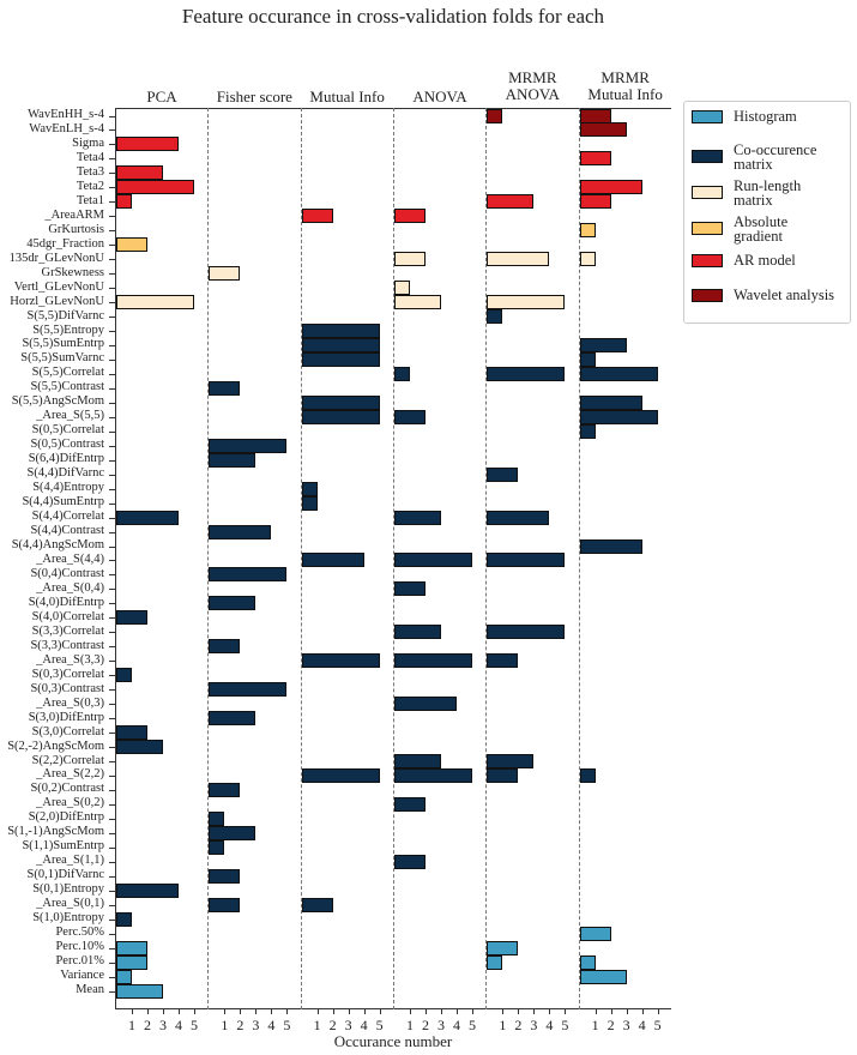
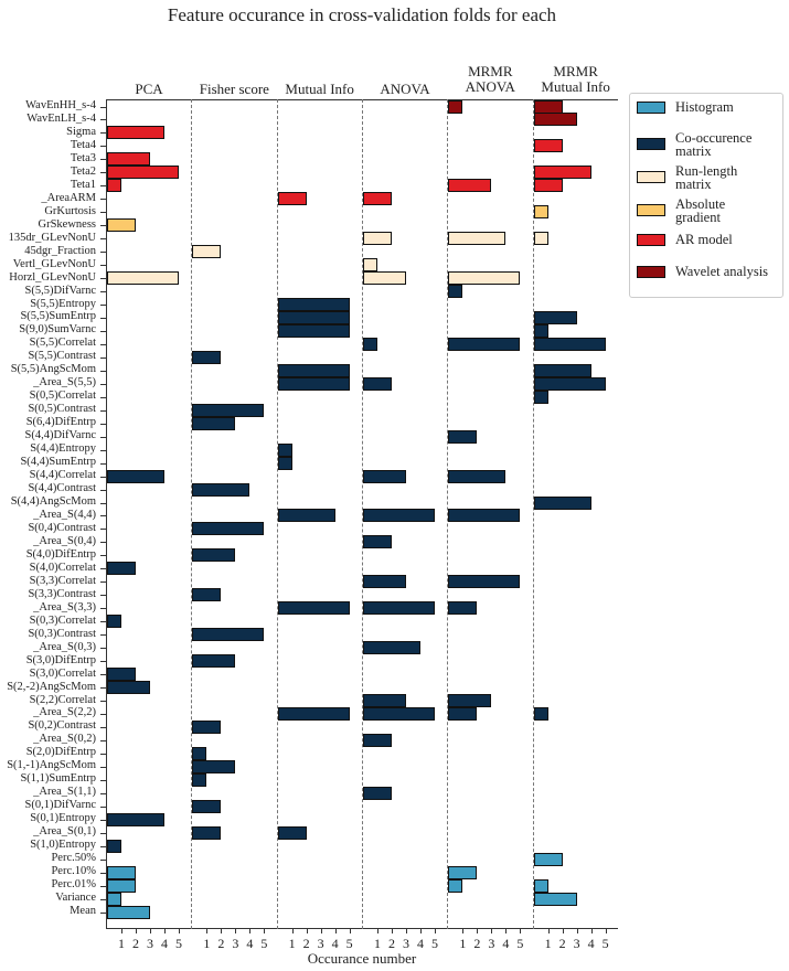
  Feature occurance in cross-validation folds for each
  PCA
  Fisher score
  Mutual Info
  ANOVA
  MRMR
  ANOVA
  MRMR
  Mutual Info
  WavEnHH_s-4
  WavEnLH_s-4
  Sigma
  Teta4
  Teta3
  Teta2
  Teta1
  _AreaARM
  GrKurtosis
- 45dgr_Fraction
+ GrSkewness
  135dr_GLevNonU
- GrSkewness
+ 45dgr_Fraction
  Vertl_GLevNonU
  Horzl_GLevNonU
  S(5,5)DifVarnc
  S(5,5)Entropy
  S(5,5)SumEntrp
- S(5,5)SumVarnc
+ S(9,0)SumVarnc
  S(5,5)Correlat
  S(5,5)Contrast
  S(5,5)AngScMom
  _Area_S(5,5)
  S(0,5)Correlat
  S(0,5)Contrast
  S(6,4)DifEntrp
  S(4,4)DifVarnc
  S(4,4)Entropy
  S(4,4)SumEntrp
  S(4,4)Correlat
  S(4,4)Contrast
  S(4,4)AngScMom
  _Area_S(4,4)
  S(0,4)Contrast
  _Area_S(0,4)
  S(4,0)DifEntrp
  S(4,0)Correlat
  S(3,3)Correlat
  S(3,3)Contrast
  _Area_S(3,3)
  S(0,3)Correlat
  S(0,3)Contrast
  _Area_S(0,3)
  S(3,0)DifEntrp
  S(3,0)Correlat
  S(2,-2)AngScMom
  S(2,2)Correlat
  _Area_S(2,2)
  S(0,2)Contrast
  _Area_S(0,2)
  S(2,0)DifEntrp
  S(1,-1)AngScMom
  S(1,1)SumEntrp
  _Area_S(1,1)
  S(0,1)DifVarnc
  S(0,1)Entropy
  _Area_S(0,1)
  S(1,0)Entropy
  Perc.50%
  Perc.10%
  Perc.01%
  Variance
  Mean
  1
  2
  3
  4
  5
  1
  2
  3
  4
  5
  1
  2
  3
  4
  5
  1
  2
  3
  4
  5
  1
  2
  3
  4
  5
  1
  2
  3
  4
  5
  Occurance number
  Histogram
  Co-occurence
  matrix
  Run-length
  matrix
  Absolute
  gradient
  AR model
  Wavelet analysis
